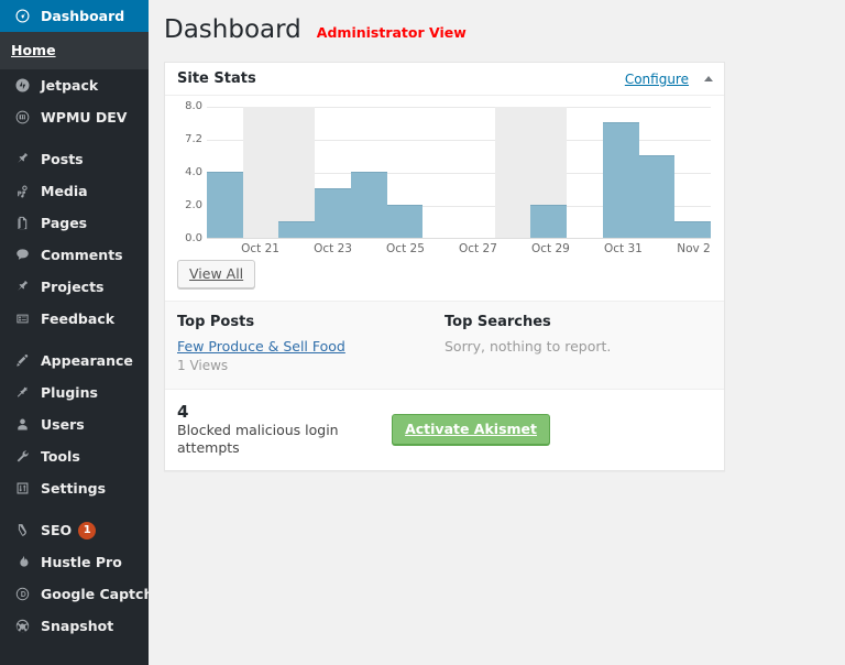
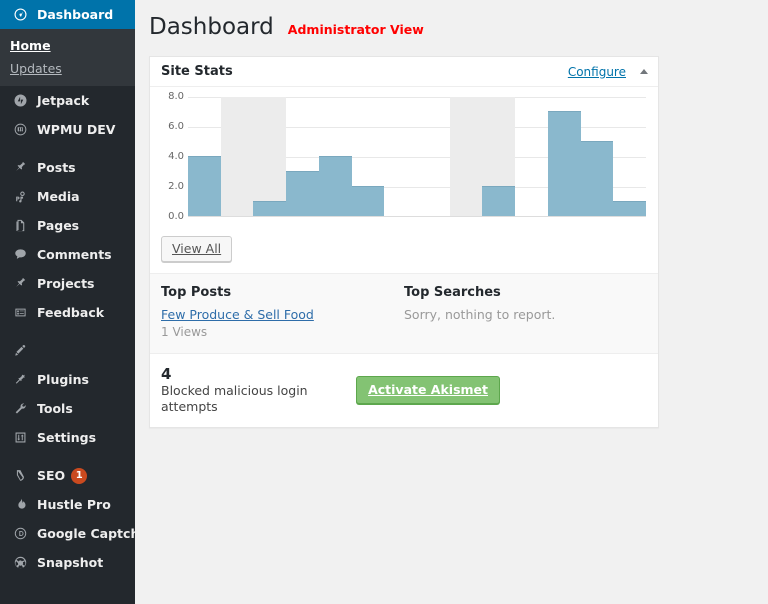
  Dashboard
  Home
+ Updates
  Jetpack
  WPMU DEV
  Posts
  Media
  Pages
  Comments
  Projects
  Feedback
- Appearance
  Plugins
- Users
  Tools
  Settings
  SEO
  1
  Hustle Pro
  Google Captch
  Snapshot
  Dashboard
  Administrator View
  Site Stats
  Configure
  0.0
  2.0
  4.0
- 7.2
+ 6.0
  8.0
- Oct 21
- Oct 23
- Oct 25
- Oct 27
- Oct 29
- Oct 31
- Nov 2
  View All
  Top Posts
  Few Produce & Sell Food
  1 Views
  Top Searches
  Sorry, nothing to report.
  4
  Blocked malicious login attempts
  Activate Akismet
